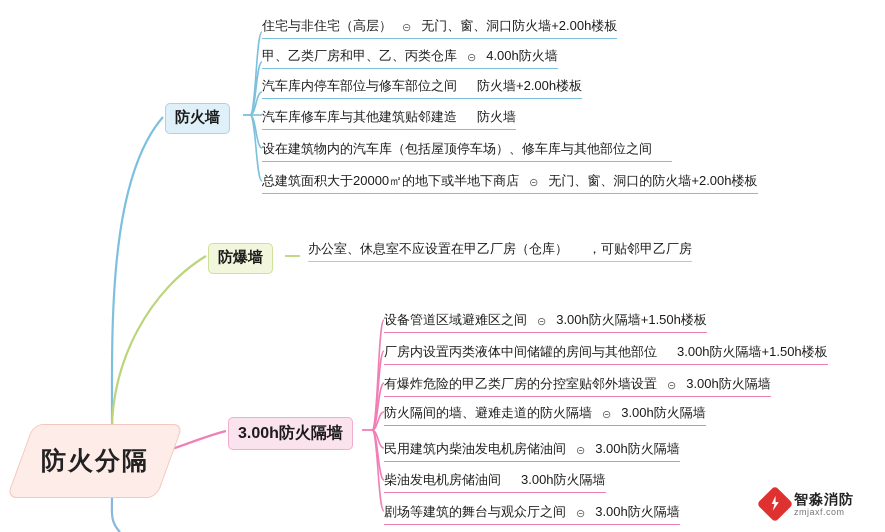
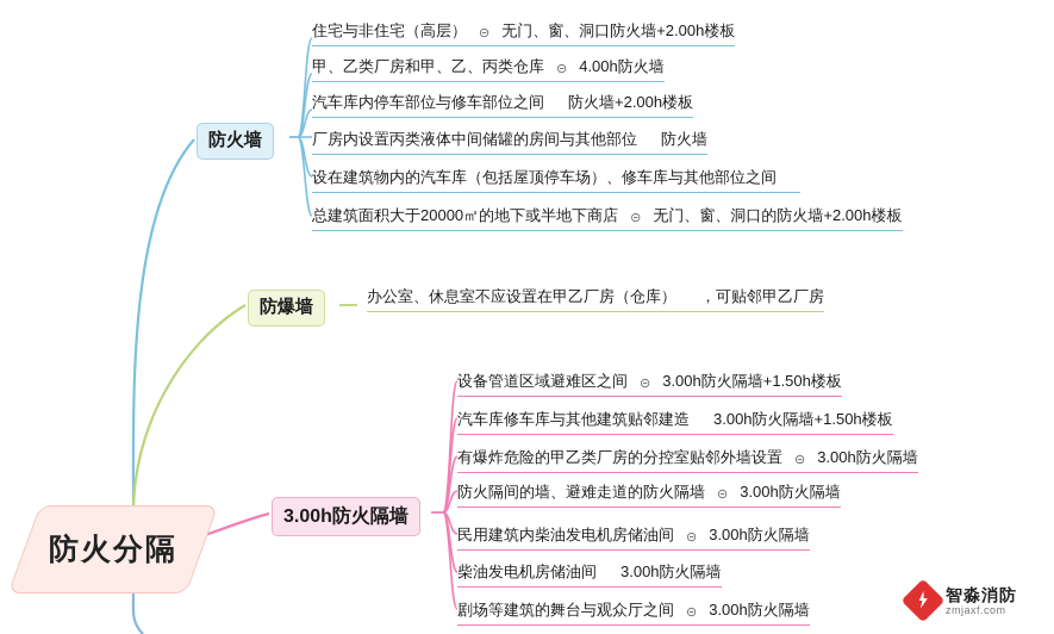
  防火分隔
  防火墙
  住宅与非住宅（高层）
  ⊝
  无门、窗、洞口防火墙+2.00h楼板
  甲、乙类厂房和甲、乙、丙类仓库
  ⊝
  4.00h防火墙
  汽车库内停车部位与修车部位之间
  防火墙+2.00h楼板
- 汽车库修车库与其他建筑贴邻建造
+ 厂房内设置丙类液体中间储罐的房间与其他部位
  防火墙
  设在建筑物内的汽车库（包括屋顶停车场）、修车库与其他部位之间
  总建筑面积大于20000㎡的地下或半地下商店
  ⊝
  无门、窗、洞口的防火墙+2.00h楼板
  防爆墙
  办公室、休息室不应设置在甲乙厂房（仓库）
  ，可贴邻甲乙厂房
  3.00h防火隔墙
  设备管道区域避难区之间
  ⊝
  3.00h防火隔墙+1.50h楼板
- 厂房内设置丙类液体中间储罐的房间与其他部位
+ 汽车库修车库与其他建筑贴邻建造
  3.00h防火隔墙+1.50h楼板
  有爆炸危险的甲乙类厂房的分控室贴邻外墙设置
  ⊝
  3.00h防火隔墙
  防火隔间的墙、避难走道的防火隔墙
  ⊝
  3.00h防火隔墙
  民用建筑内柴油发电机房储油间
  ⊝
  3.00h防火隔墙
  柴油发电机房储油间
  3.00h防火隔墙
  剧场等建筑的舞台与观众厅之间
  ⊝
  3.00h防火隔墙
  智淼消防
  zmjaxf.com
